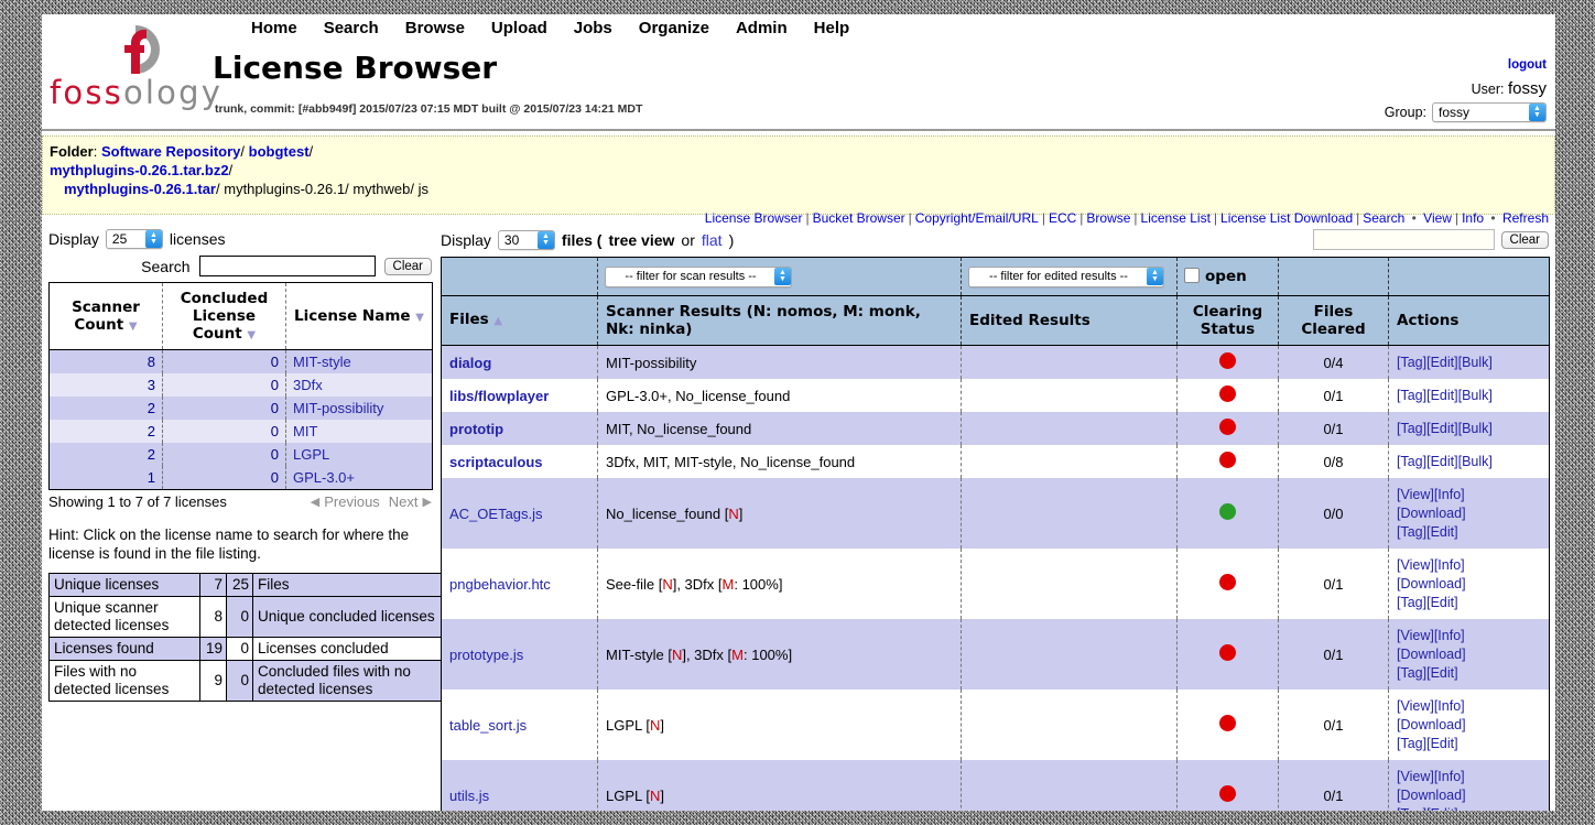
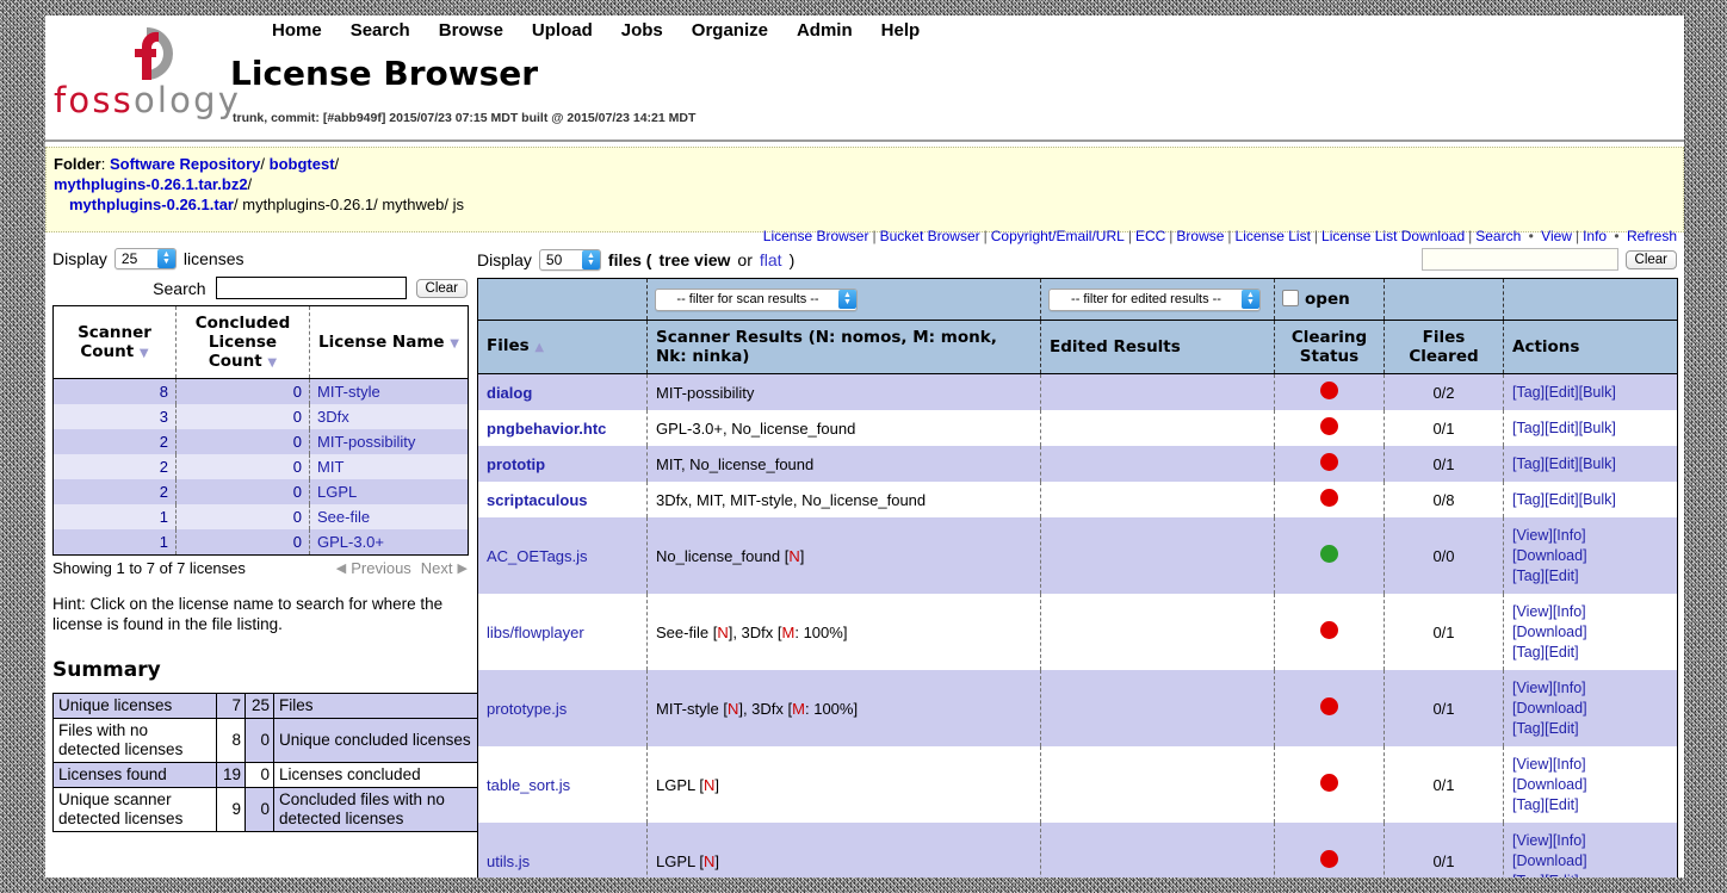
  fossology
  Home Search Browse Upload Jobs Organize Admin Help
  License Browser
  trunk, commit: [#abb949f] 2015/07/23 07:15 MDT built @ 2015/07/23 14:21 MDT
- logout
- User: fossy
- Group:
- fossy
  Folder: Software Repository/ bobgtest/
  mythplugins-0.26.1.tar.bz2/
  mythplugins-0.26.1.tar/ mythplugins-0.26.1/ mythweb/ js
  License Browser | Bucket Browser | Copyright/Email/URL | ECC | Browse | License List | License List Download | Search • View | Info • Refresh
  Display
  25
  licenses
  Search
  Clear
  Scanner Count ▼	Concluded License Count ▼	License Name ▼
  8	0	MIT-style
  3	0	3Dfx
  2	0	MIT-possibility
  2	0	MIT
  2	0	LGPL
+ 1	0	See-file
  1	0	GPL-3.0+
  Showing 1 to 7 of 7 licenses
  ◀
  Previous
  Next
  ▶
  Hint: Click on the license name to search for where the license is found in the file listing.
+ Summary
  Unique licenses	7	25	Files
- Unique scanner detected licenses	8	0	Unique concluded licenses
+ Files with no detected licenses	8	0	Unique concluded licenses
  Licenses found	19	0	Licenses concluded
- Files with no detected licenses	9	0	Concluded files with no detected licenses
+ Unique scanner detected licenses	9	0	Concluded files with no detected licenses
  Display
- 30
+ 50
  files (
  tree view
  or
  flat
  )
  Clear
  	-- filter for scan results --	-- filter for edited results --	open
  Files ▲	Scanner Results (N: nomos, M: monk, Nk: ninka)	Edited Results	Clearing Status	Files Cleared	Actions
- dialog	MIT-possibility			0/4	[Tag][Edit][Bulk]
+ dialog	MIT-possibility			0/2	[Tag][Edit][Bulk]
- libs/flowplayer	GPL-3.0+, No_license_found			0/1	[Tag][Edit][Bulk]
+ pngbehavior.htc	GPL-3.0+, No_license_found			0/1	[Tag][Edit][Bulk]
  prototip	MIT, No_license_found			0/1	[Tag][Edit][Bulk]
  scriptaculous	3Dfx, MIT, MIT-style, No_license_found			0/8	[Tag][Edit][Bulk]
  AC_OETags.js	No_license_found [N]			0/0	[View][Info] [Download] [Tag][Edit]
- pngbehavior.htc	See-file [N], 3Dfx [M: 100%]			0/1	[View][Info] [Download] [Tag][Edit]
+ libs/flowplayer	See-file [N], 3Dfx [M: 100%]			0/1	[View][Info] [Download] [Tag][Edit]
  prototype.js	MIT-style [N], 3Dfx [M: 100%]			0/1	[View][Info] [Download] [Tag][Edit]
  table_sort.js	LGPL [N]			0/1	[View][Info] [Download] [Tag][Edit]
  utils.js	LGPL [N]			0/1	[View][Info] [Download]
